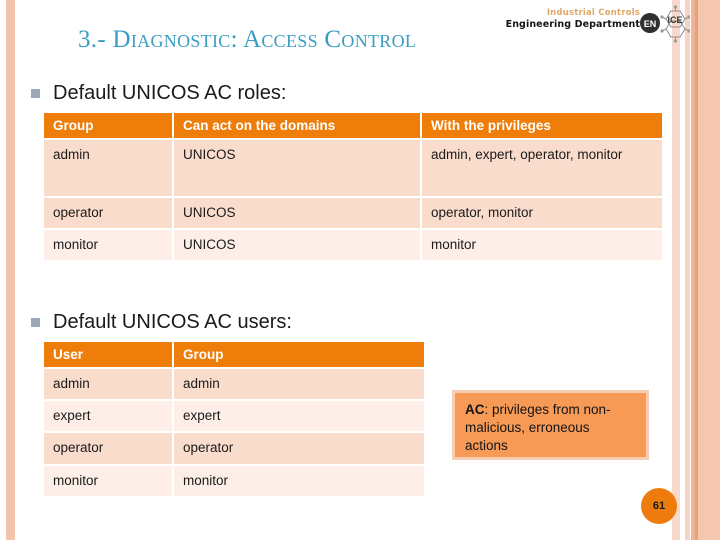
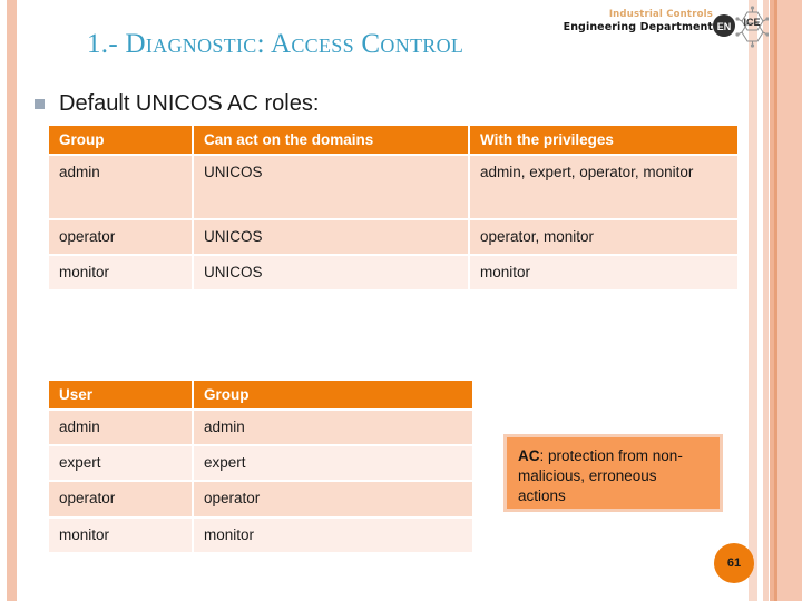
- 3.- Diagnostic: Access Control
+ 1.- Diagnostic: Access Control
  Industrial Controls
  Engineering Department
  EN
  ICE
  Default UNICOS AC roles:
  Group	Can act on the domains	With the privileges
  admin	UNICOS	admin, expert, operator, monitor
  operator	UNICOS	operator, monitor
  monitor	UNICOS	monitor
- Default UNICOS AC users:
  User	Group
  admin	admin
  expert	expert
  operator	operator
  monitor	monitor
- AC: privileges from non-malicious, erroneous actions
+ AC: protection from non-malicious, erroneous actions
  61
